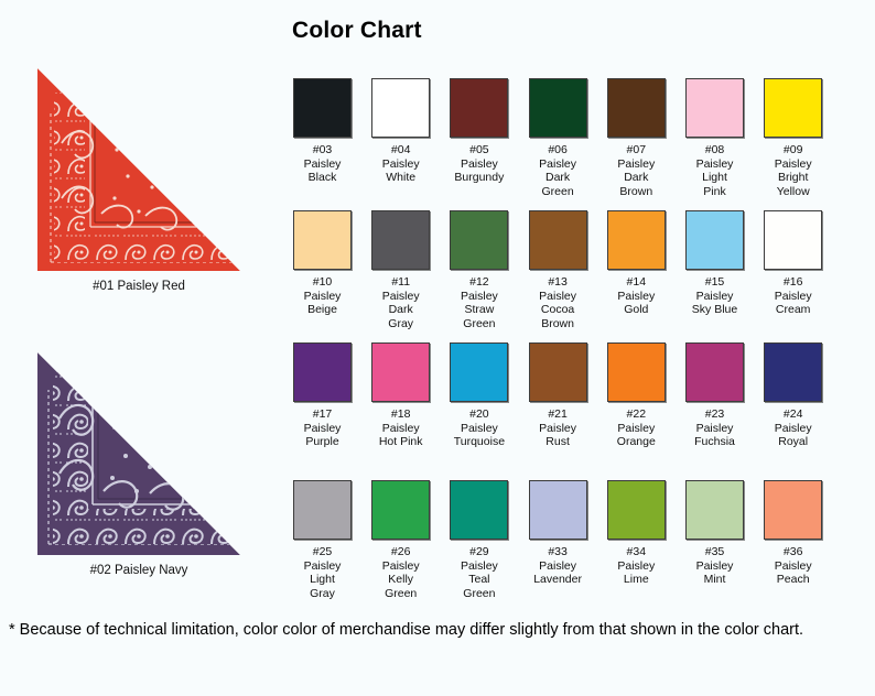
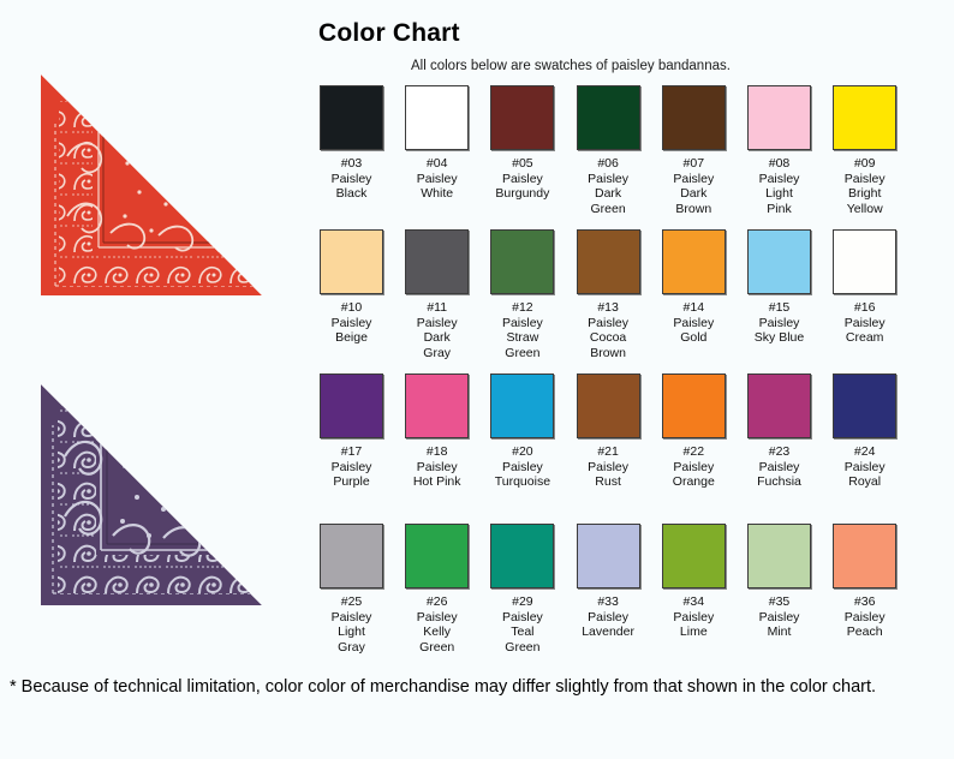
- #01 Paisley Red
- #02 Paisley Navy
  Color Chart
+ All colors below are swatches of paisley bandannas.
  #03
  Paisley
  Black
  #04
  Paisley
  White
  #05
  Paisley
  Burgundy
  #06
  Paisley
  Dark
  Green
  #07
  Paisley
  Dark
  Brown
  #08
  Paisley
  Light
  Pink
  #09
  Paisley
  Bright
  Yellow
  #10
  Paisley
  Beige
  #11
  Paisley
  Dark
  Gray
  #12
  Paisley
  Straw
  Green
  #13
  Paisley
  Cocoa
  Brown
  #14
  Paisley
  Gold
  #15
  Paisley
  Sky Blue
  #16
  Paisley
  Cream
  #17
  Paisley
  Purple
  #18
  Paisley
  Hot Pink
  #20
  Paisley
  Turquoise
  #21
  Paisley
  Rust
  #22
  Paisley
  Orange
  #23
  Paisley
  Fuchsia
  #24
  Paisley
  Royal
  #25
  Paisley
  Light
  Gray
  #26
  Paisley
  Kelly
  Green
  #29
  Paisley
  Teal
  Green
  #33
  Paisley
  Lavender
  #34
  Paisley
  Lime
  #35
  Paisley
  Mint
  #36
  Paisley
  Peach
  * Because of technical limitation, color color of merchandise may differ slightly from that shown in the color chart.
